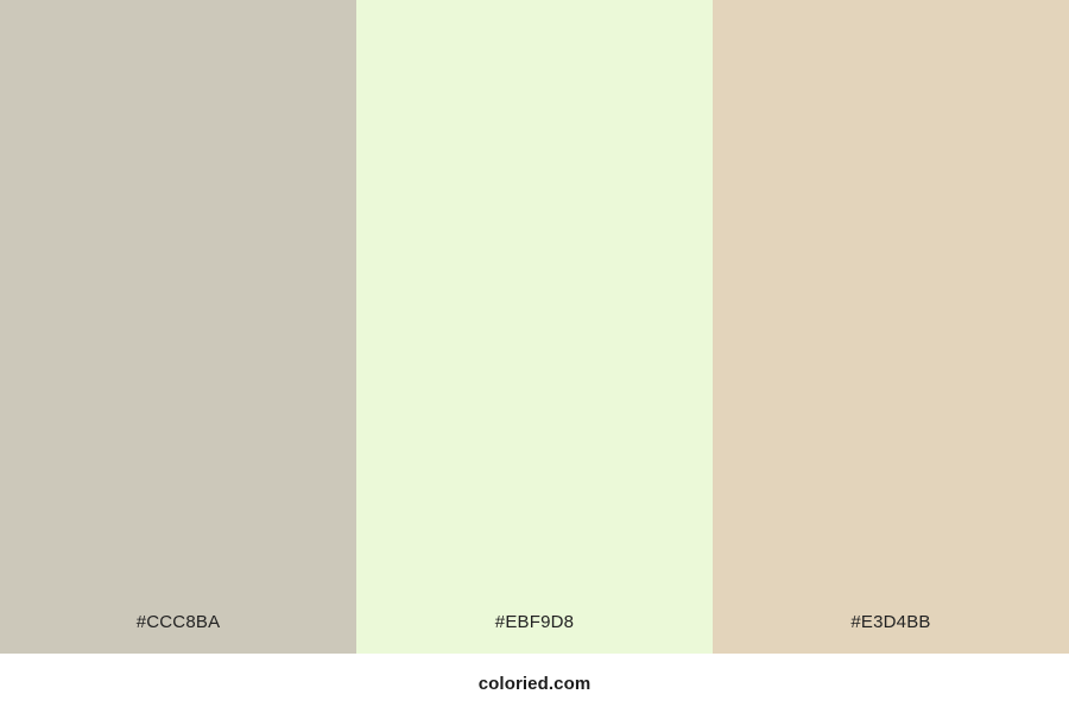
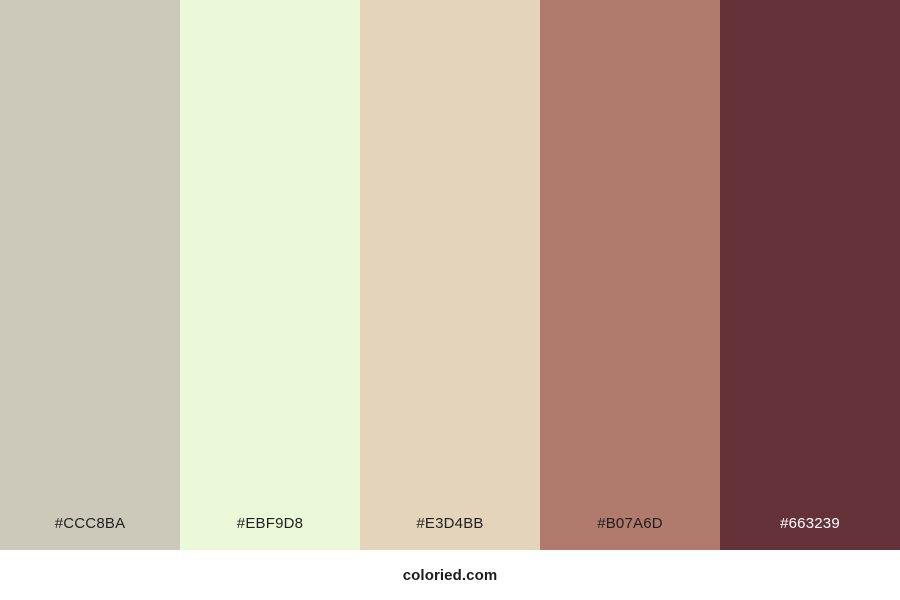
  #CCC8BA
  #EBF9D8
  #E3D4BB
+ #B07A6D
+ #663239
  coloried.com
